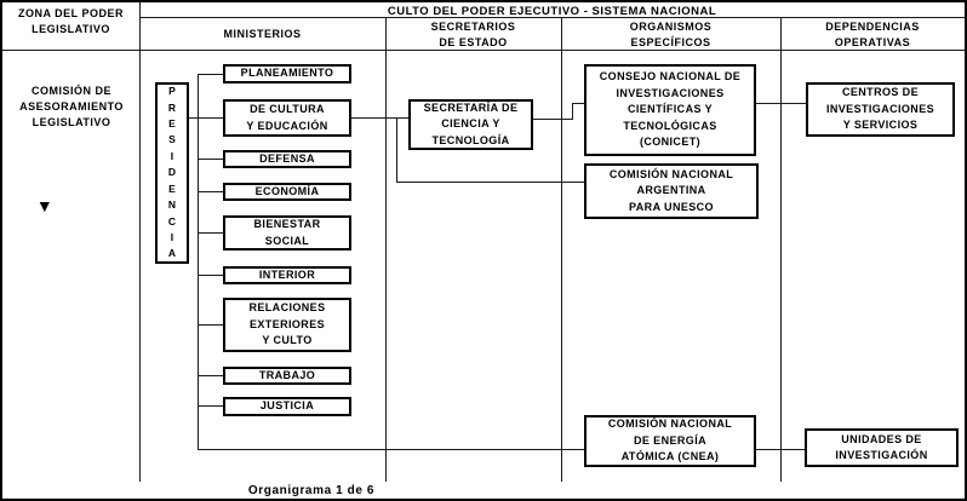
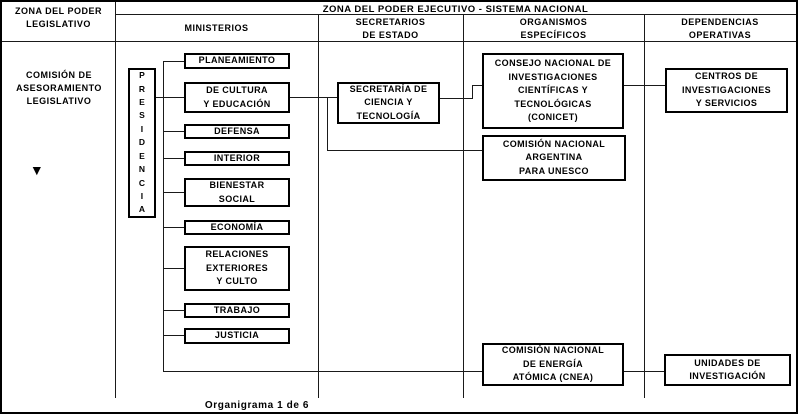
  ZONA DEL PODER
  LEGISLATIVO
- CULTO DEL PODER EJECUTIVO - SISTEMA NACIONAL
+ ZONA DEL PODER EJECUTIVO - SISTEMA NACIONAL
  MINISTERIOS
  SECRETARIOS
  DE ESTADO
  ORGANISMOS
  ESPECÍFICOS
  DEPENDENCIAS
  OPERATIVAS
  COMISIÓN DE
  ASESORAMIENTO
  LEGISLATIVO
  ▼
  P
  R
  E
  S
  I
  D
  E
  N
  C
  I
  A
  PLANEAMIENTO
  DE CULTURA
  Y EDUCACIÓN
  DEFENSA
- ECONOMÍA
+ INTERIOR
  BIENESTAR
  SOCIAL
- INTERIOR
+ ECONOMÍA
  RELACIONES
  EXTERIORES
  Y CULTO
  TRABAJO
  JUSTICIA
  SECRETARÍA DE
  CIENCIA Y
  TECNOLOGÍA
  CONSEJO NACIONAL DE
  INVESTIGACIONES
  CIENTÍFICAS Y
  TECNOLÓGICAS
  (CONICET)
  COMISIÓN NACIONAL
  ARGENTINA
  PARA UNESCO
  COMISIÓN NACIONAL
  DE ENERGÍA
  ATÓMICA (CNEA)
  CENTROS DE
  INVESTIGACIONES
  Y SERVICIOS
  UNIDADES DE
  INVESTIGACIÓN
  Organigrama 1 de 6
